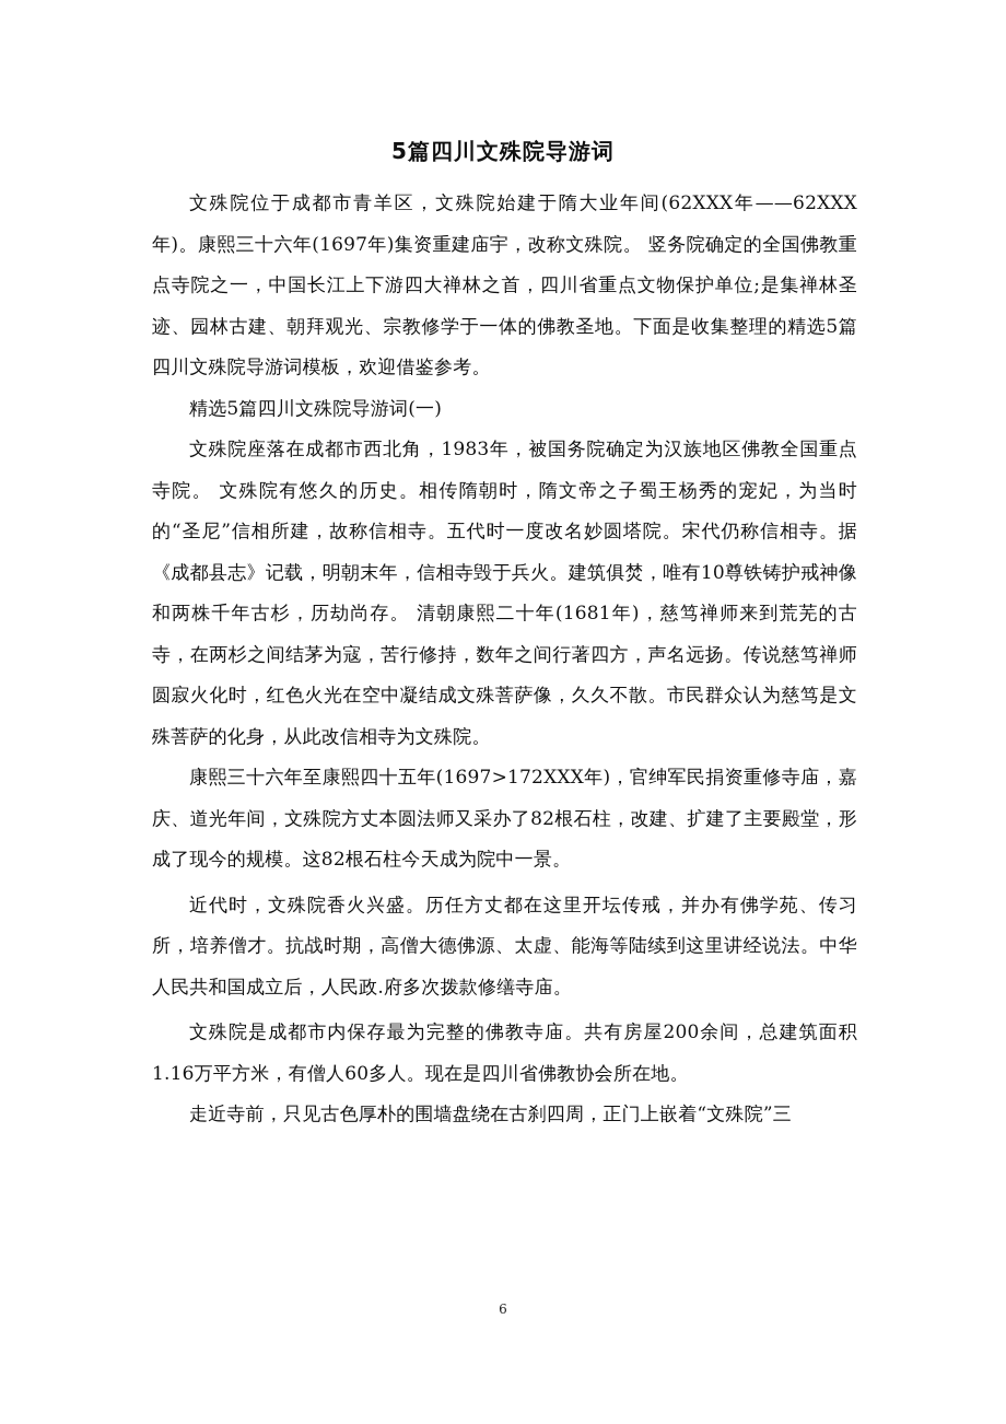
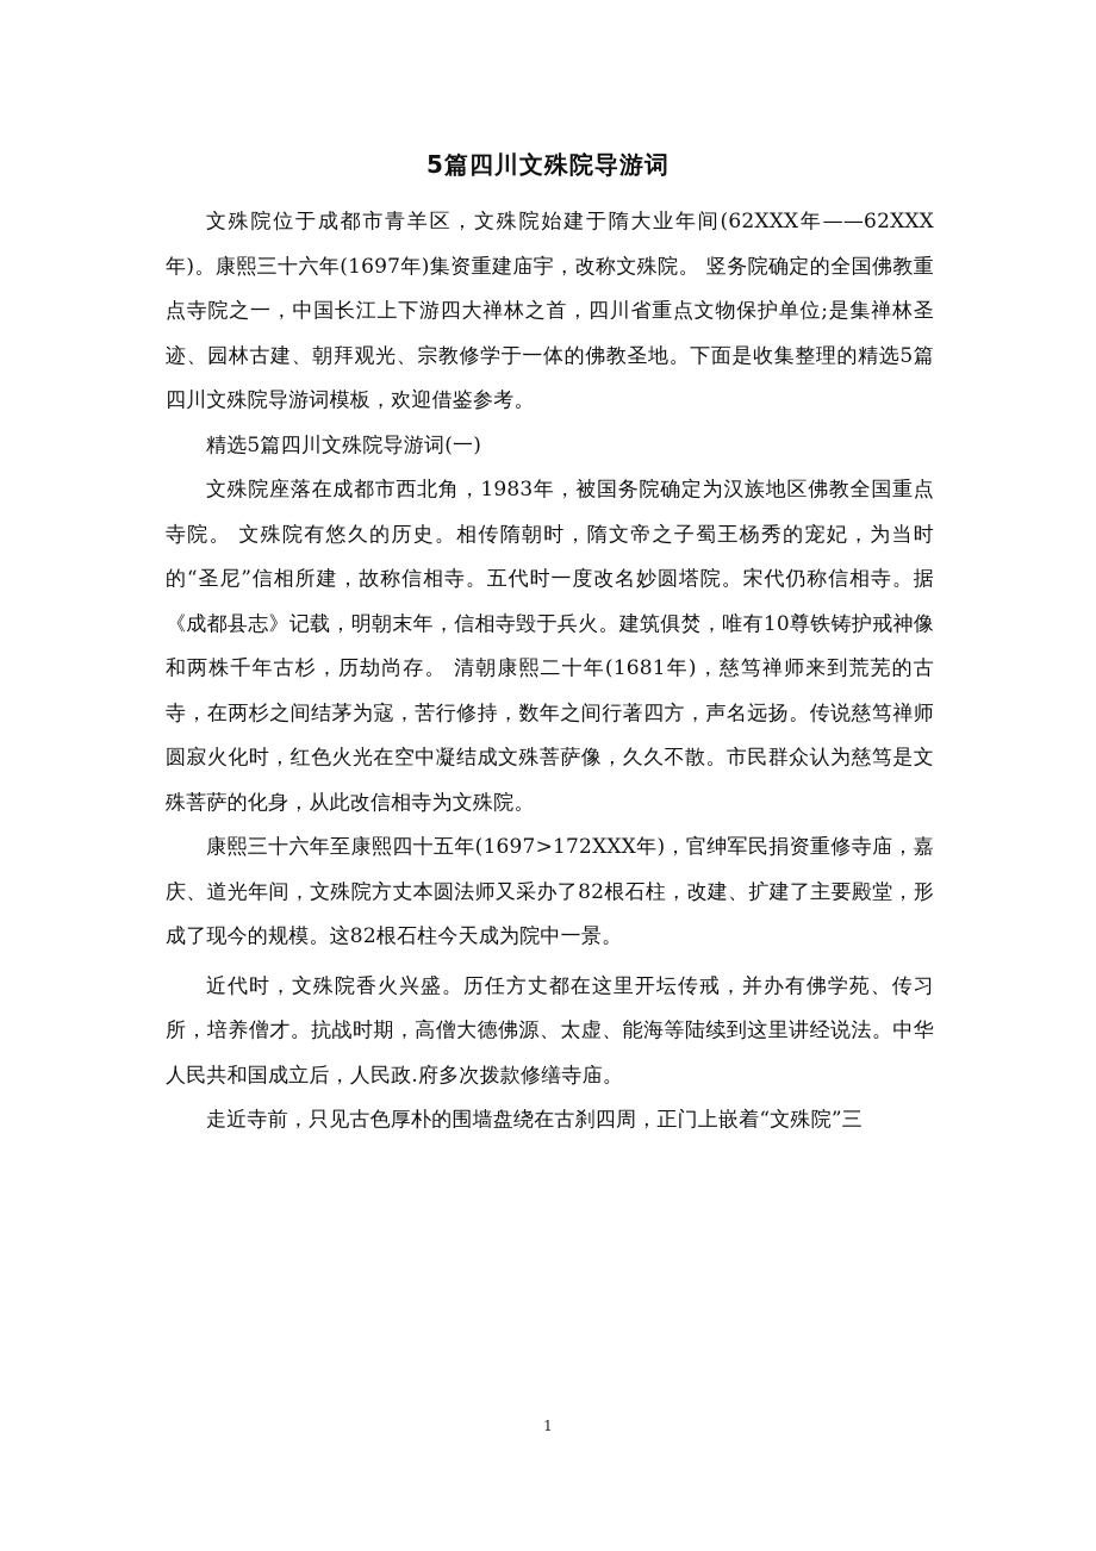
  5篇四川文殊院导游词
  文殊院位于成都市青羊区，文殊院始建于隋大业年间(62XXX年——62XXX年)。康熙三十六年(1697年)集资重建庙宇，改称文殊院。 竖务院确定的全国佛教重点寺院之一，中国长江上下游四大禅林之首，四川省重点文物保护单位;是集禅林圣迹、园林古建、朝拜观光、宗教修学于一体的佛教圣地。下面是收集整理的精选5篇四川文殊院导游词模板，欢迎借鉴参考。
  精选5篇四川文殊院导游词(一)
  文殊院座落在成都市西北角，1983年，被国务院确定为汉族地区佛教全国重点寺院。 文殊院有悠久的历史。相传隋朝时，隋文帝之子蜀王杨秀的宠妃，为当时的“圣尼”信相所建，故称信相寺。五代时一度改名妙圆塔院。宋代仍称信相寺。据《成都县志》记载，明朝末年，信相寺毁于兵火。建筑俱焚，唯有10尊铁铸护戒神像和两株千年古杉，历劫尚存。 清朝康熙二十年(1681年)，慈笃禅师来到荒芜的古寺，在两杉之间结茅为寇，苦行修持，数年之间行著四方，声名远扬。传说慈笃禅师圆寂火化时，红色火光在空中凝结成文殊菩萨像，久久不散。市民群众认为慈笃是文殊菩萨的化身，从此改信相寺为文殊院。
  康熙三十六年至康熙四十五年(1697>172XXX年)，官绅军民捐资重修寺庙，嘉庆、道光年间，文殊院方丈本圆法师又采办了82根石柱，改建、扩建了主要殿堂，形成了现今的规模。这82根石柱今天成为院中一景。
  近代时，文殊院香火兴盛。历任方丈都在这里开坛传戒，并办有佛学苑、传习所，培养僧才。抗战时期，高僧大德佛源、太虚、能海等陆续到这里讲经说法。中华人民共和国成立后，人民政.府多次拨款修缮寺庙。
- 文殊院是成都市内保存最为完整的佛教寺庙。共有房屋200余间，总建筑面积1.16万平方米，有僧人60多人。现在是四川省佛教协会所在地。
  走近寺前，只见古色厚朴的围墙盘绕在古刹四周，正门上嵌着“文殊院”三
- 6
+ 1
